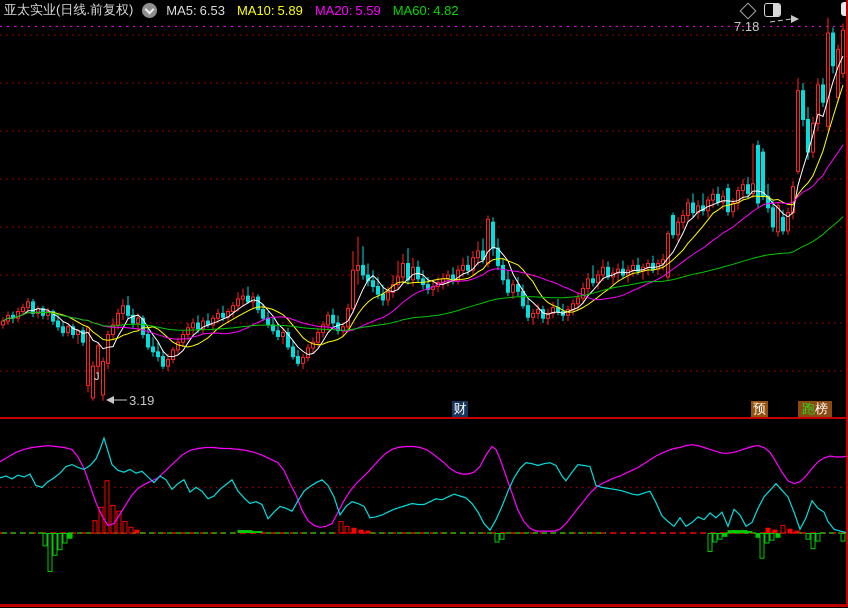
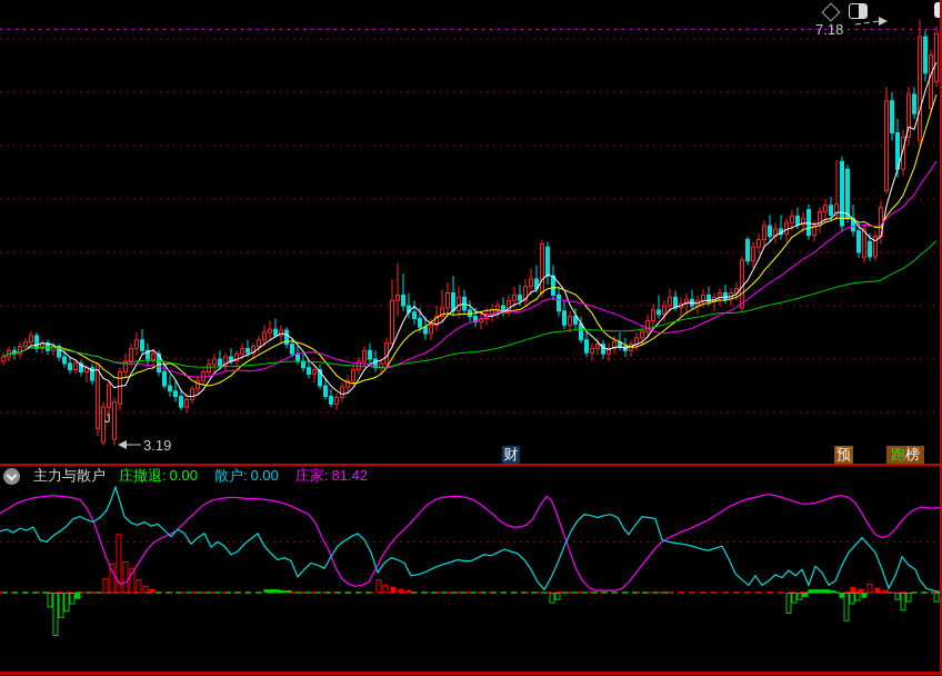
  7.18
  3.19
  J
- 亚太实业(日线.前复权)
- MA5: 6.53
- MA10: 5.89
- MA20: 5.59
- MA60: 4.82
  财
  预
  跑榜
+ 主力与散户
+ 庄撤退: 0.00
+ 散户: 0.00
+ 庄家: 81.42
